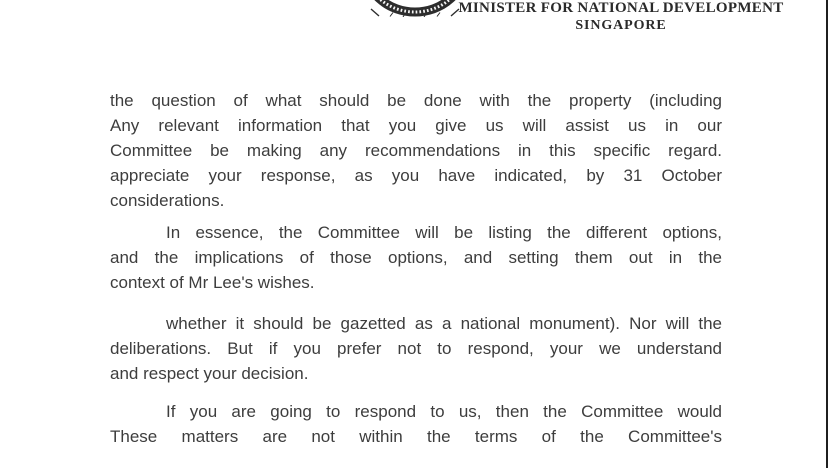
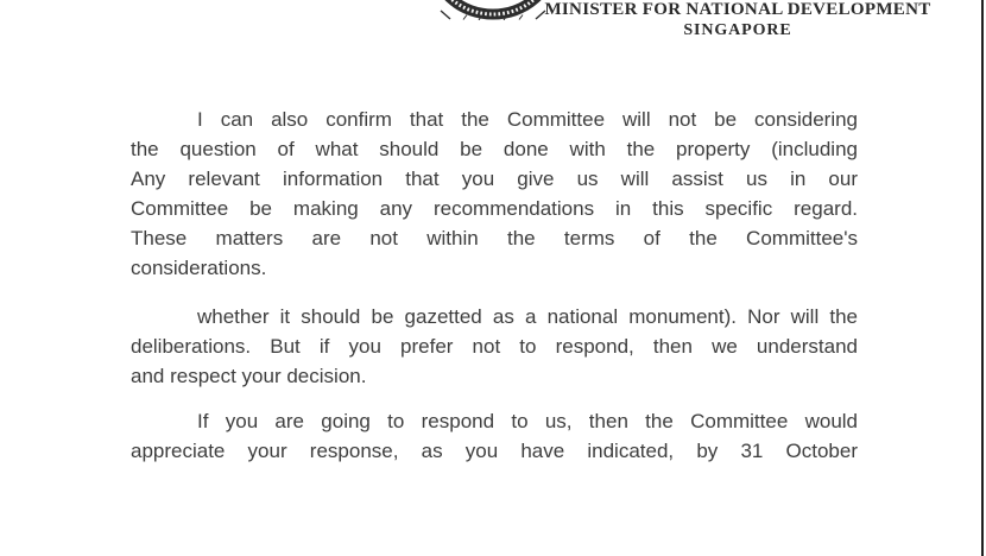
  MINISTER FOR NATIONAL DEVELOPMENT
  SINGAPORE
+ I can also confirm that the Committee will not be considering
  the question of what should be done with the property (including
  Any relevant information that you give us will assist us in our
  Committee be making any recommendations in this specific regard.
- appreciate your response, as you have indicated, by 31 October
+ These matters are not within the terms of the Committee's
  considerations.
- In essence, the Committee will be listing the different options,
- and the implications of those options, and setting them out in the
- context of Mr Lee's wishes.
  whether it should be gazetted as a national monument). Nor will the
- deliberations. But if you prefer not to respond, your we understand
+ deliberations. But if you prefer not to respond, then we understand
  and respect your decision.
  If you are going to respond to us, then the Committee would
- These matters are not within the terms of the Committee's
+ appreciate your response, as you have indicated, by 31 October
